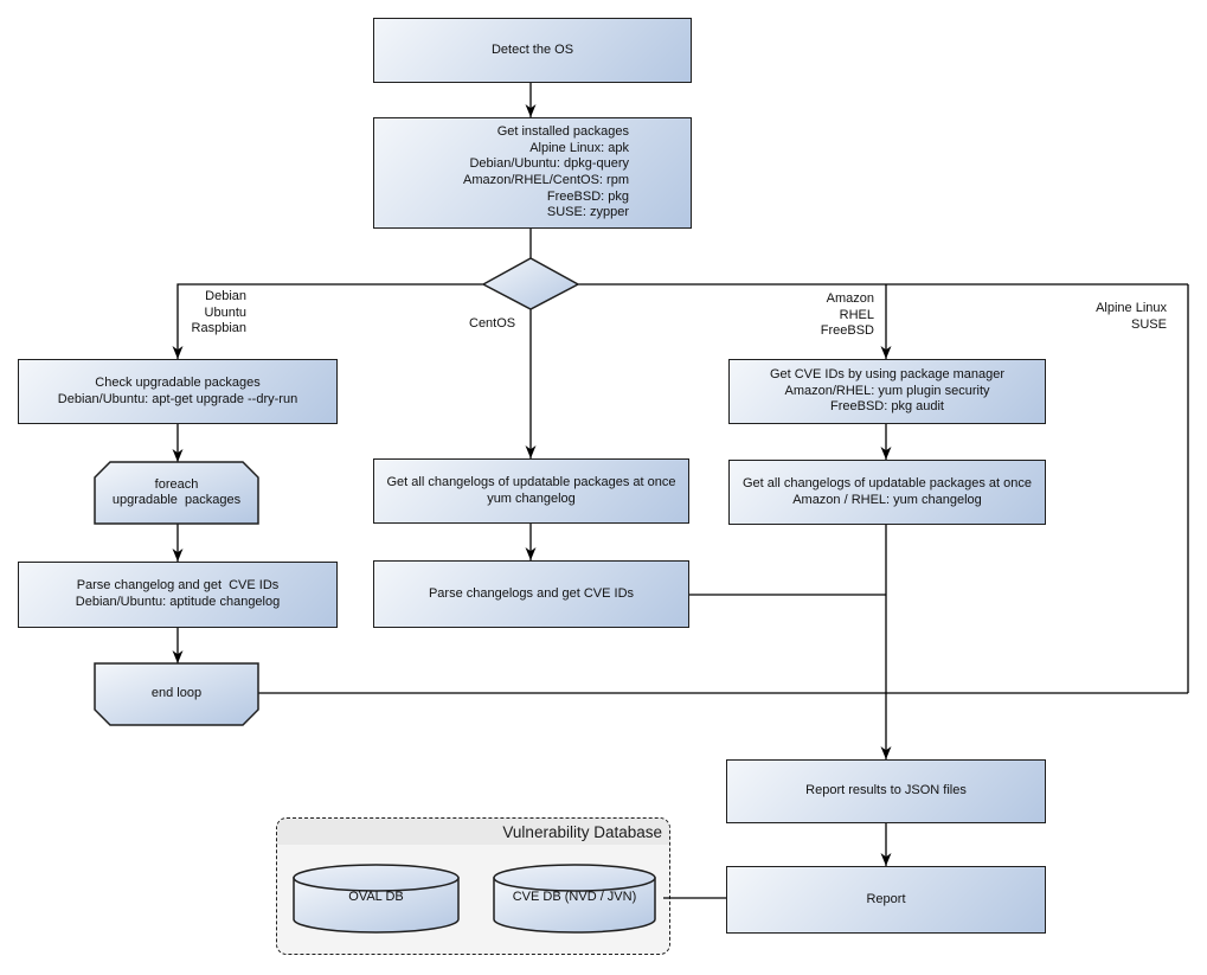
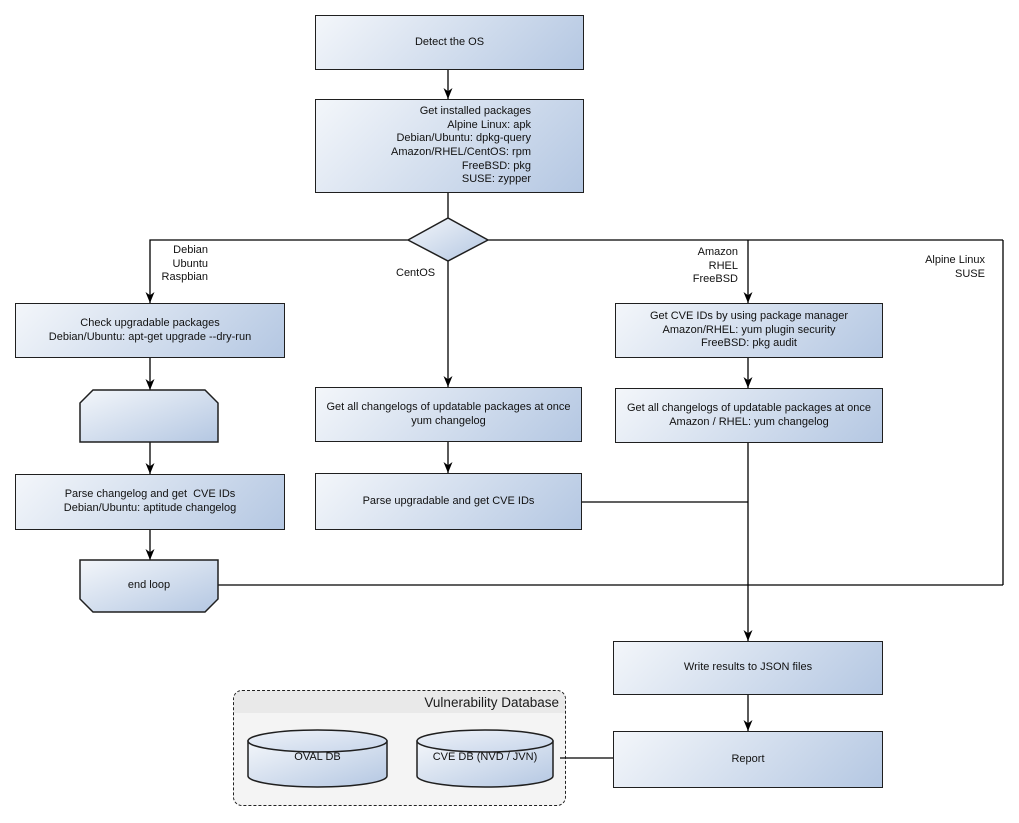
  Vulnerability Database
  Detect the OS
  Get installed packages
  Alpine Linux: apk
  Debian/Ubuntu: dpkg-query
  Amazon/RHEL/CentOS: rpm
  FreeBSD: pkg
  SUSE: zypper
  Check upgradable packages
  Debian/Ubuntu: apt-get upgrade --dry-run
- foreach
- upgradable packages
  Parse changelog and get CVE IDs
  Debian/Ubuntu: aptitude changelog
  end loop
  Get all changelogs of updatable packages at once
  yum changelog
- Parse changelogs and get CVE IDs
+ Parse upgradable and get CVE IDs
  Get CVE IDs by using package manager
  Amazon/RHEL: yum plugin security
  FreeBSD: pkg audit
  Get all changelogs of updatable packages at once
  Amazon / RHEL: yum changelog
- Report results to JSON files
+ Write results to JSON files
  Report
  Debian
  Ubuntu
  Raspbian
  CentOS
  Amazon
  RHEL
  FreeBSD
  Alpine Linux
  SUSE
  OVAL DB
  CVE DB (NVD / JVN)
